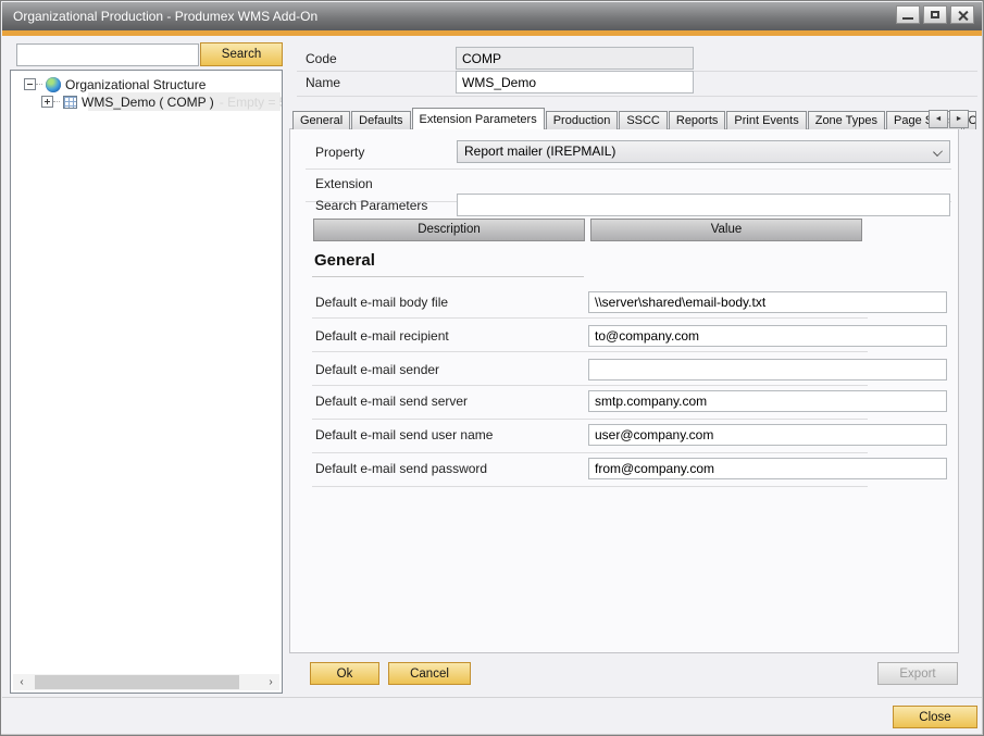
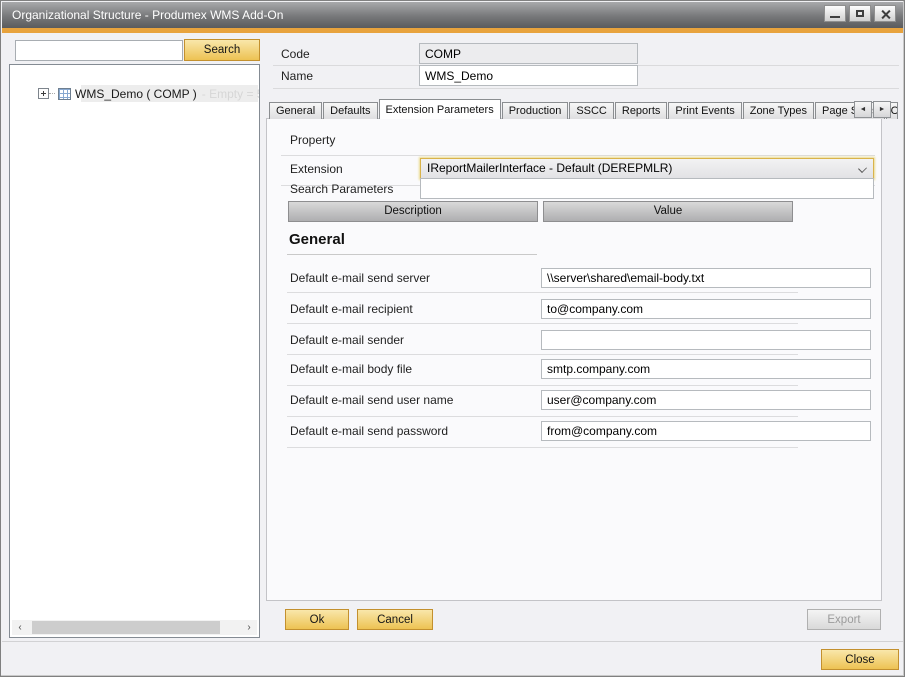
- Organizational Production - Produmex WMS Add-On
+ Organizational Structure - Produmex WMS Add-On
  Search
- Organizational Structure
  WMS_Demo ( COMP )
  ‹
  ›
  Code
  COMP
  Name
  WMS_Demo
  General
  Defaults
  Extension Parameters
  Production
  SSCC
  Reports
  Print Events
  Zone Types
  C
  Property
- Report mailer (IREPMAIL)
  Extension
+ IReportMailerInterface - Default (DEREPMLR)
  Search Parameters
  Description
  Value
  General
- Default e-mail body file
+ Default e-mail send server
  \\server\shared\email-body.txt
  Default e-mail recipient
  to@company.com
  Default e-mail sender
- Default e-mail send server
+ Default e-mail body file
  smtp.company.com
  Default e-mail send user name
  user@company.com
  Default e-mail send password
  from@company.com
  Ok
  Cancel
  Export
  Close
